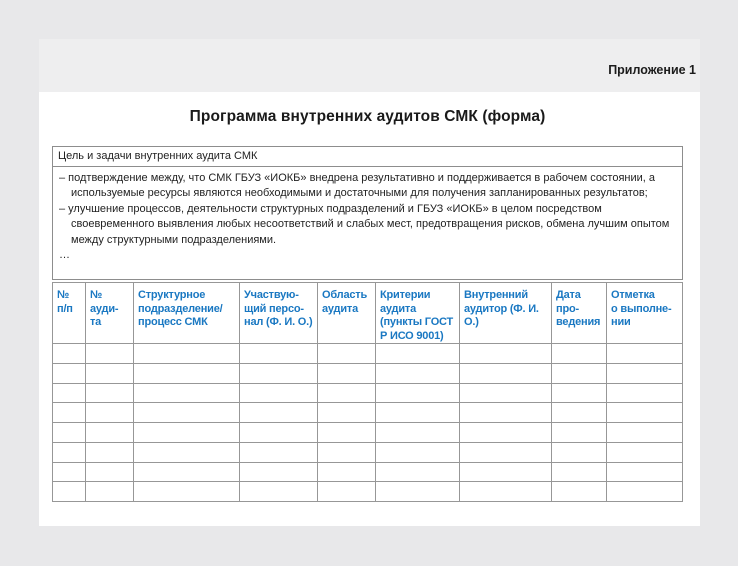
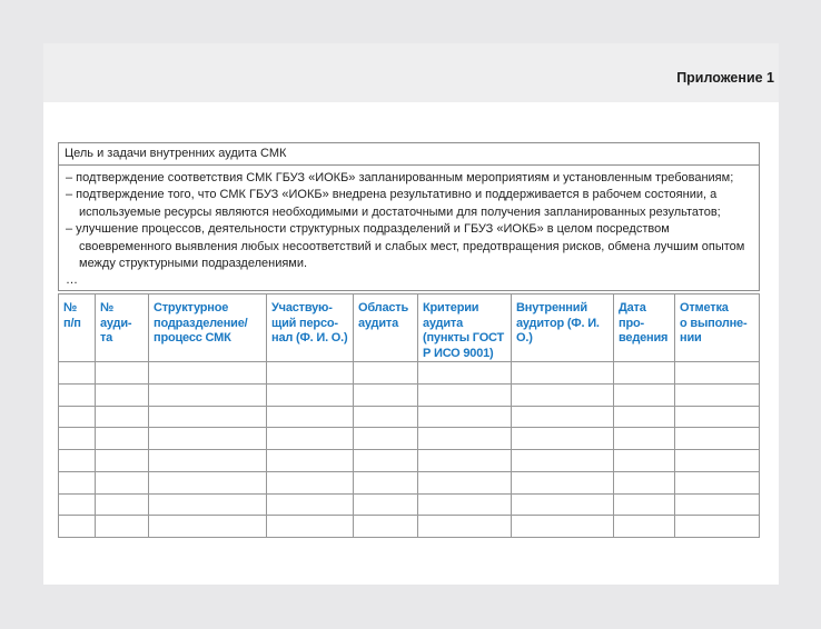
  Приложение 1
- Программа внутренних аудитов СМК (форма)
  Цель и задачи внутренних аудита СМК
+ – подтверждение соответствия СМК ГБУЗ «ИОКБ» запланированным мероприятиям и установленным требованиям;
- – подтверждение между, что СМК ГБУЗ «ИОКБ» внедрена результативно и поддерживается в рабочем состоянии, а используемые ресурсы являются необходимыми и достаточными для получения запланированных результатов;
+ – подтверждение того, что СМК ГБУЗ «ИОКБ» внедрена результативно и поддерживается в рабочем состоянии, а используемые ресурсы являются необходимыми и достаточными для получения запланированных результатов;
  – улучшение процессов, деятельности структурных подразделений и ГБУЗ «ИОКБ» в целом посредством своевременного выявления любых несоответствий и слабых мест, предотвращения рисков, обмена лучшим опытом между структурными подразделениями.
  …
  № п/п	№ ауди- та	Структурное подразделение/ процесс СМК	Участвую- щий персо- нал (Ф. И. О.)	Область аудита	Критерии аудита (пункты ГОСТ Р ИСО 9001)	Внутренний аудитор (Ф. И. О.)	Дата про- ведения	Отметка о выполне- нии
